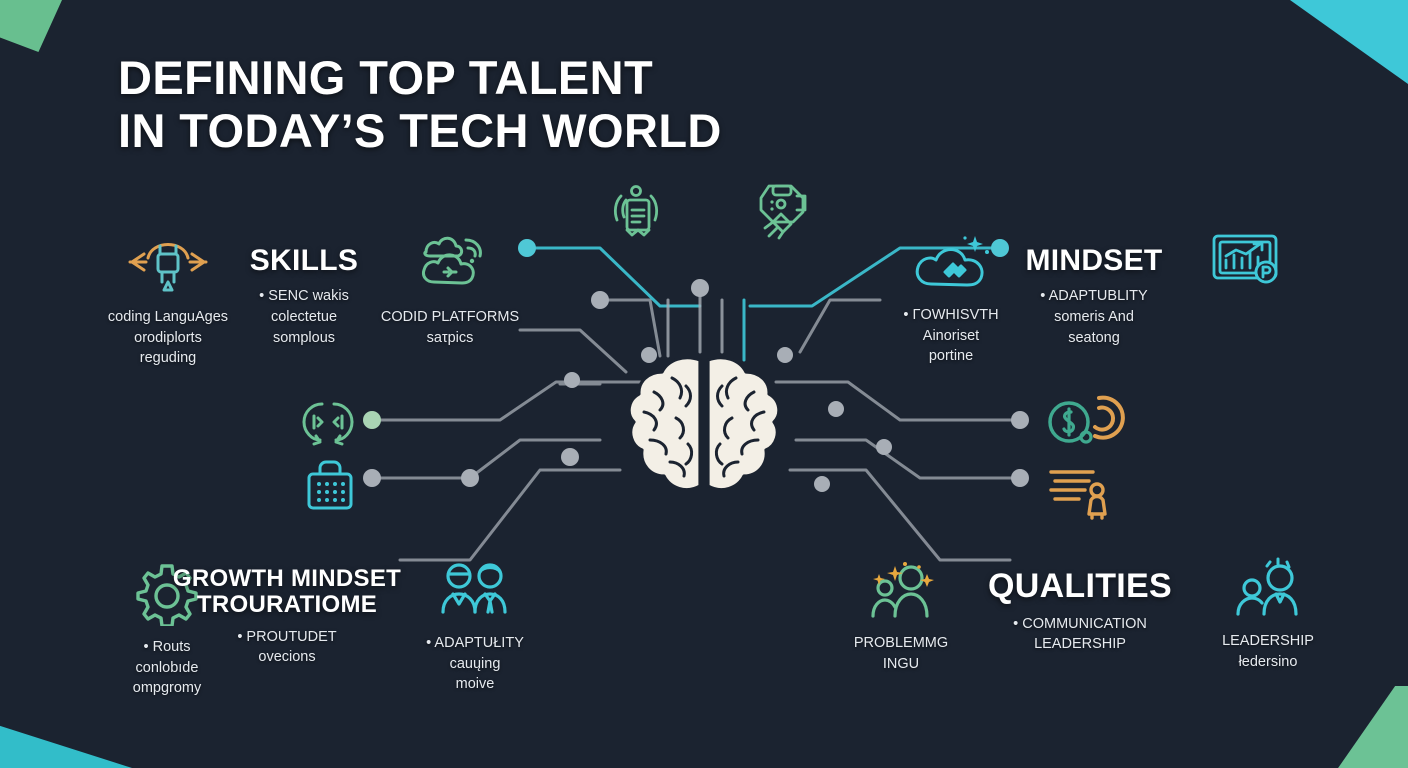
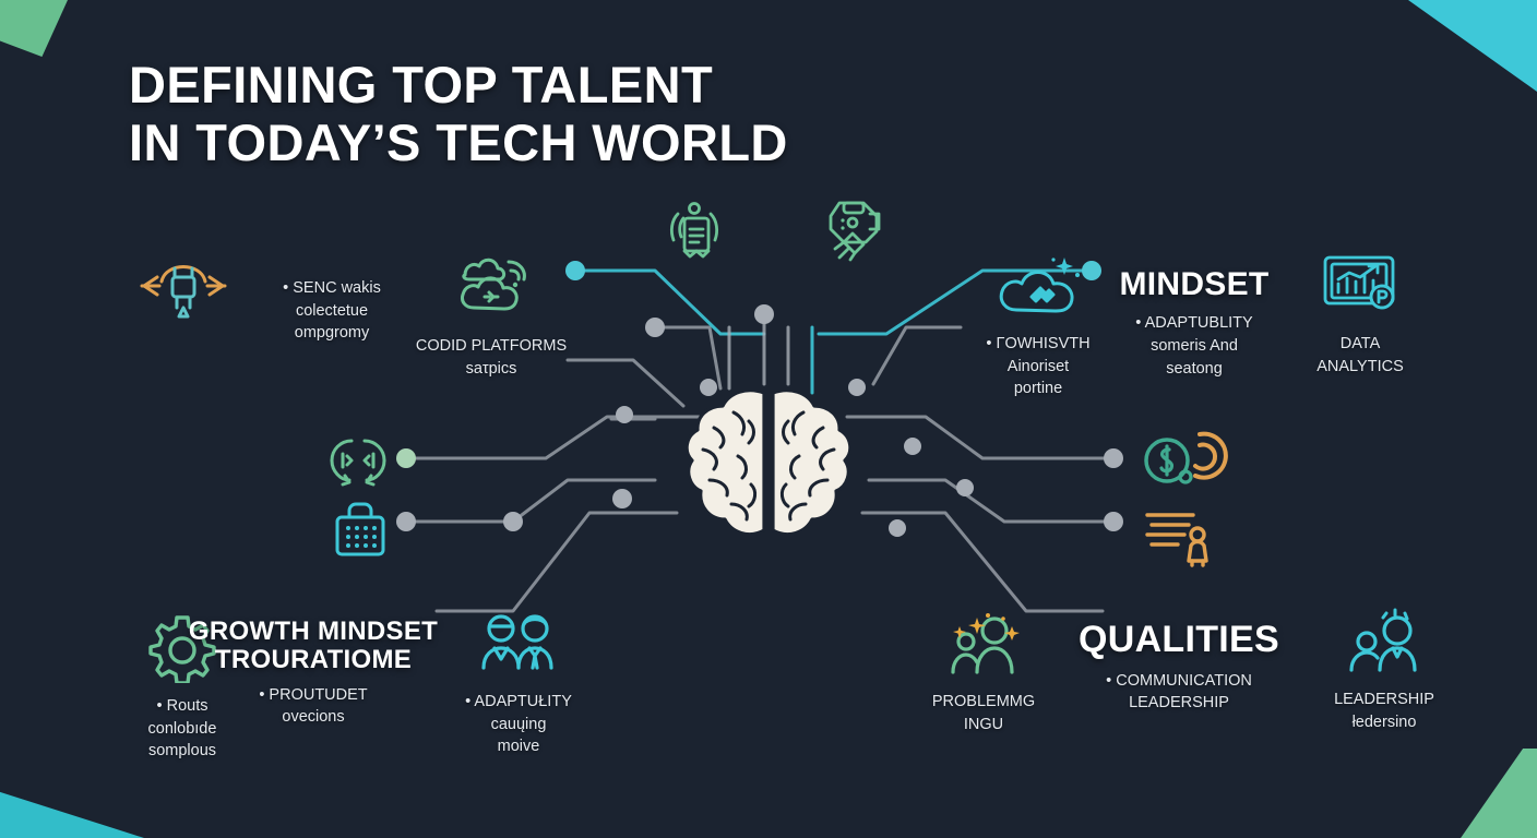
  DEFINING TOP TALENT
  IN TODAY’S TECH WORLD
- coding LanguAges
- orodiplorts
- reguding
- SKILLS
  • SENC wakis
  colectetue
- somplous
+ ompgromy
  CODID PLATFORMS
  saτpics
  • ΓΟWHISVTH
  Ainoriset
  portine
  MINDSET
  • ADAPTUBLITY
  someris And
  seatong
+ DATA
+ ANALYTICS
  • Routs
  conlobıde
- ompgromy
+ somplous
  GROWTH MINDSET
  TROURATIOME
  • PROUTUDET
  ovecions
  • ADAPTUŁITY
  cauųing
  moive
  PROBLEMMG
  INGU
  QUALITIES
  • COMMUNICATION
  LEADERSHIP
  LEADERSHIP
  łedersino
